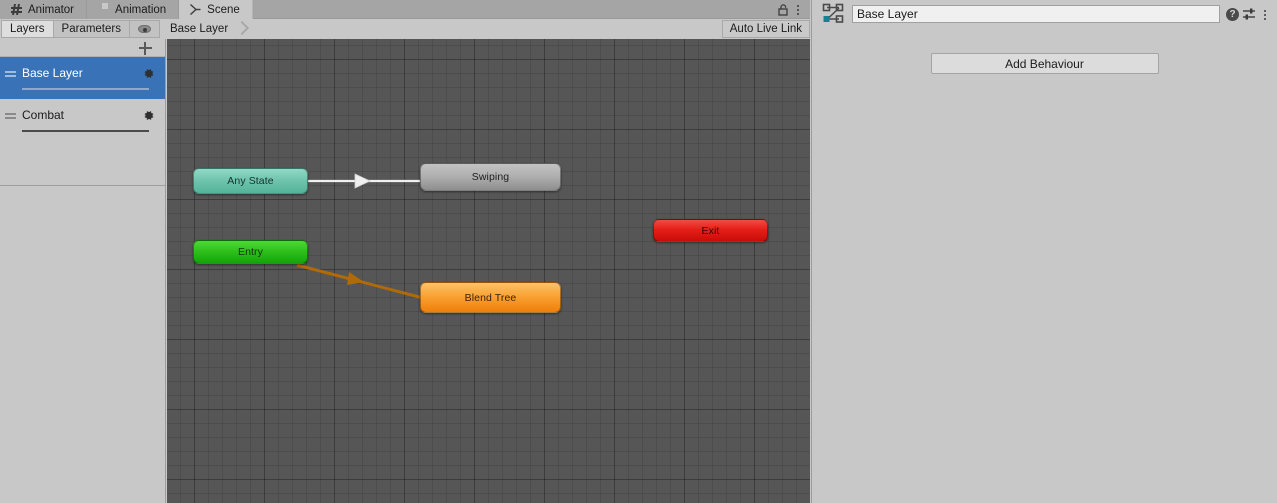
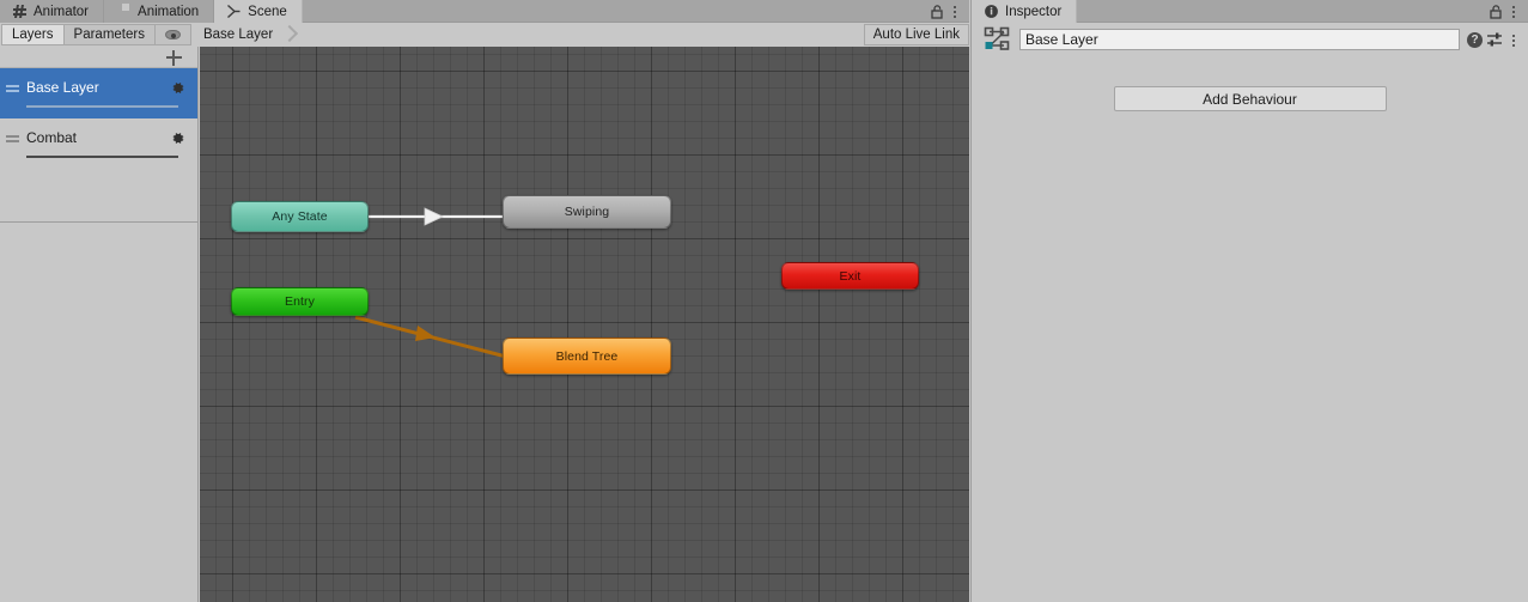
  Animator
  Animation
  Scene
  Layers
  Parameters
  Base Layer
  Auto Live Link
  Base Layer
  Combat
  Any State
  Swiping
  Exit
  Entry
  Blend Tree
+ Inspector
  Base Layer
  ?
  Add Behaviour
